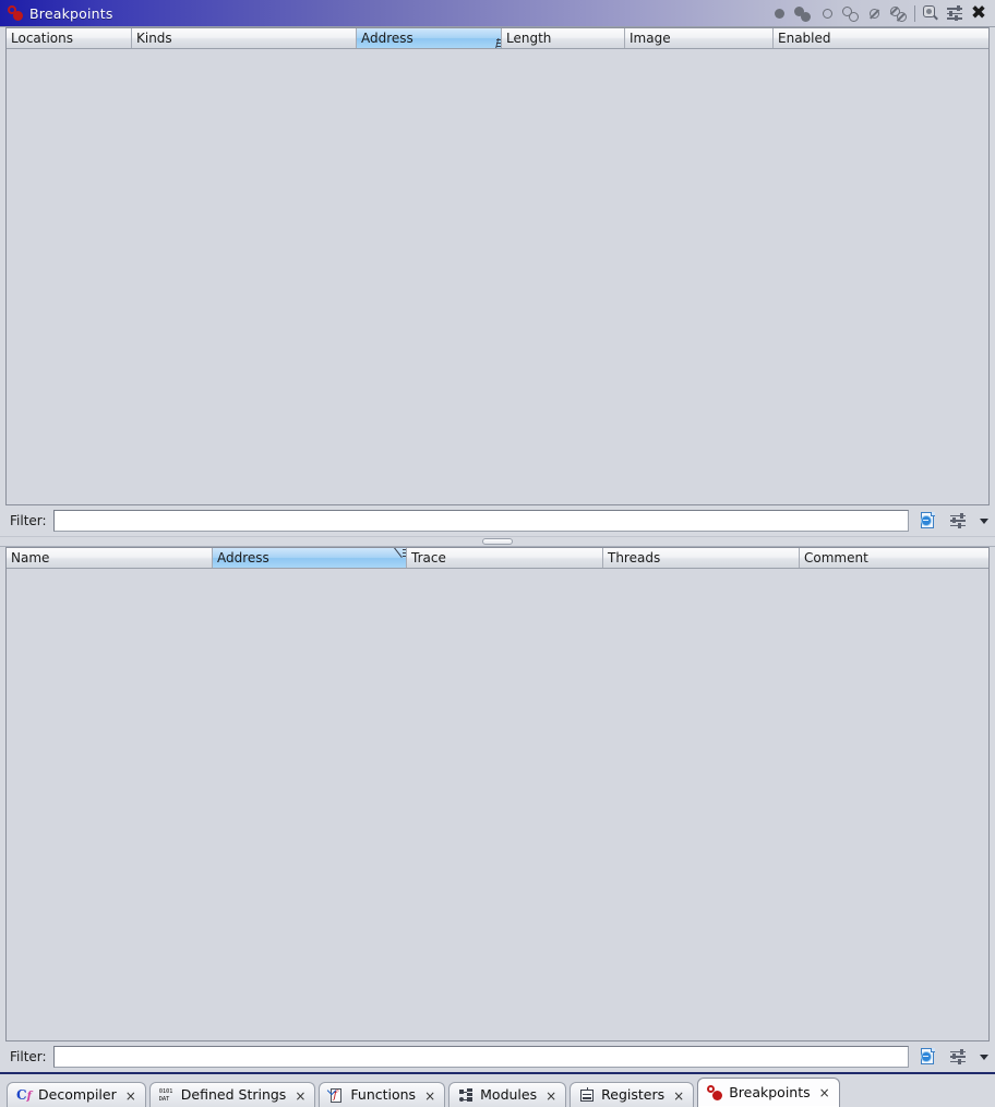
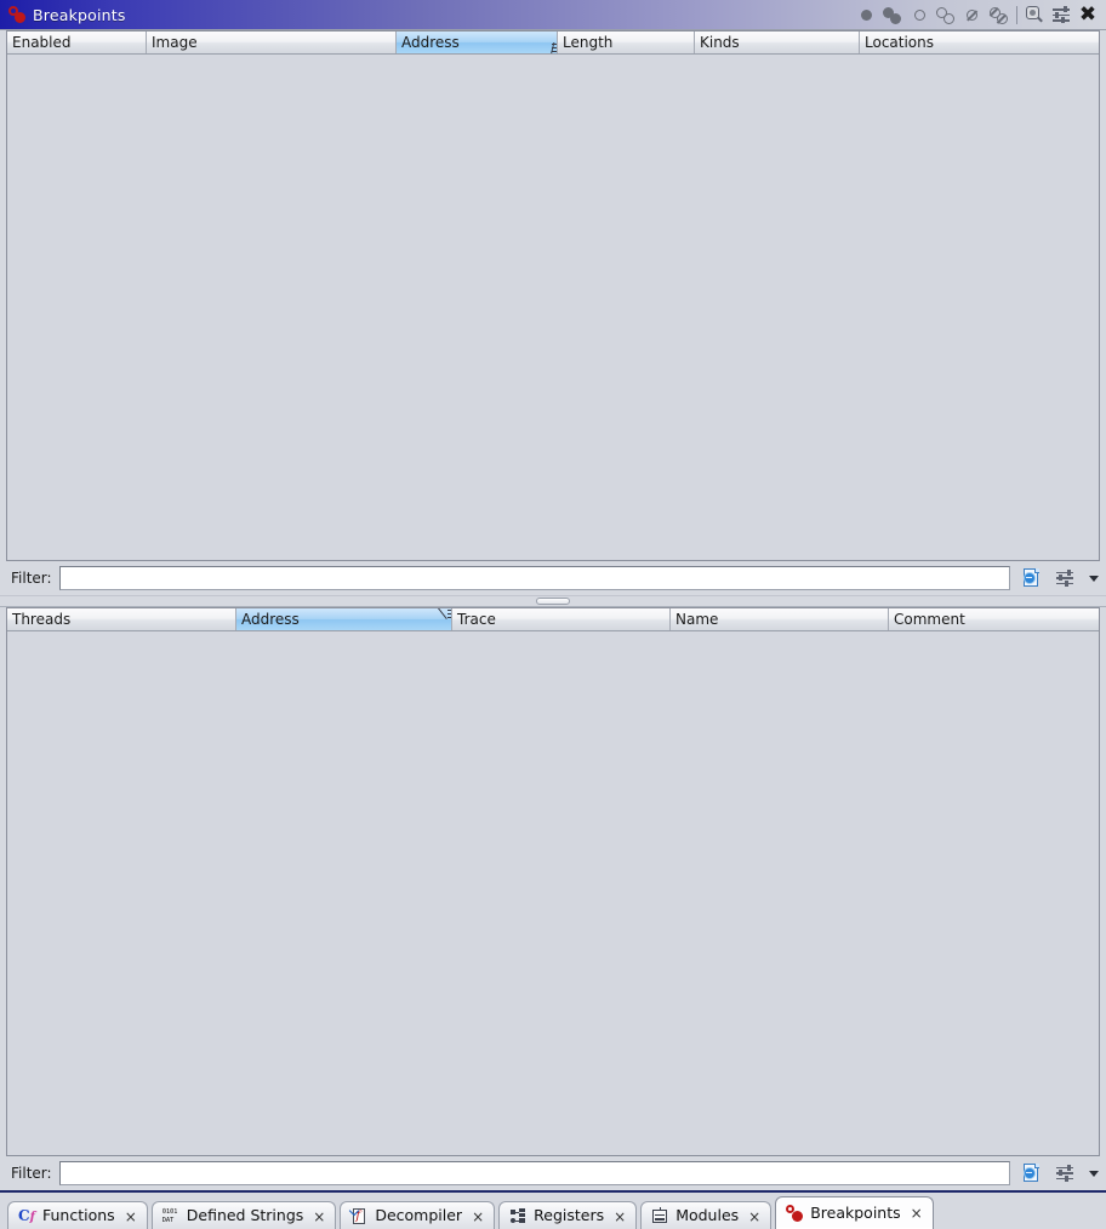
  Breakpoints
  ✖
- Locations
+ Enabled
- Kinds
+ Image
  Address
  Length
- Image
+ Kinds
- Enabled
+ Locations
  Filter:
- Name
+ Threads
  Address
  Trace
- Threads
+ Name
  Comment
  Filter:
  Cf
- Decompiler
+ Functions
  ×
  Defined Strings
  ×
  f
- Functions
+ Decompiler
  ×
- Modules
+ Registers
  ×
- Registers
+ Modules
  ×
  Breakpoints
  ×
